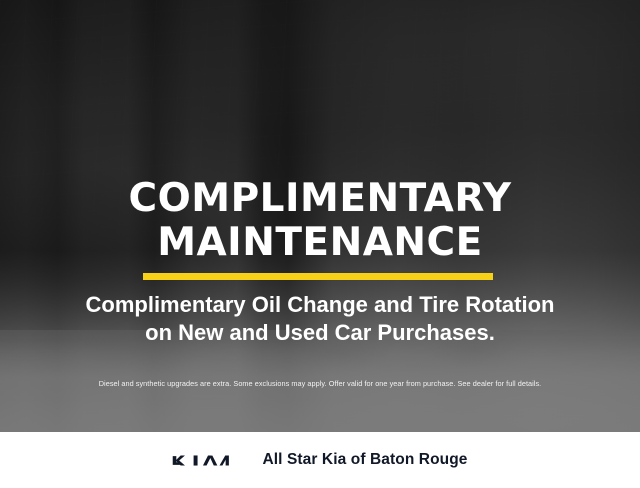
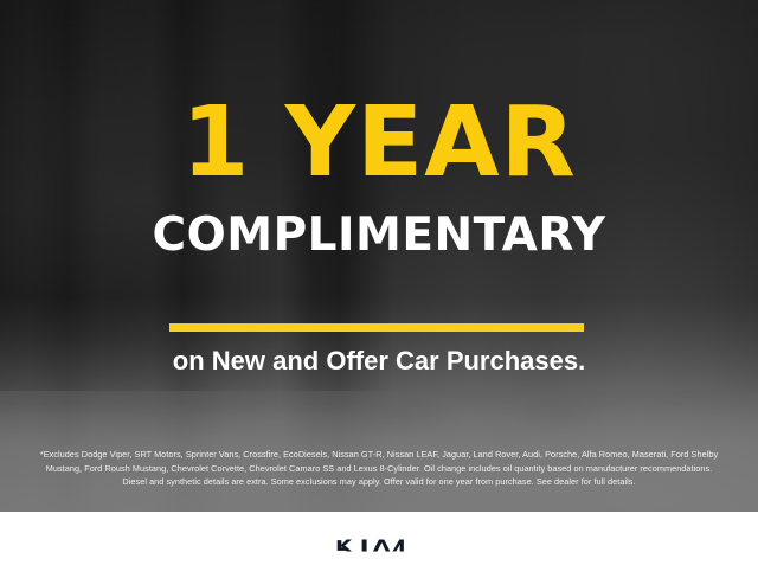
+ 1 YEAR
  COMPLIMENTARY
- MAINTENANCE
- Complimentary Oil Change and Tire Rotation
- on New and Used Car Purchases.
+ on New and Offer Car Purchases.
+ *Excludes Dodge Viper, SRT Motors, Sprinter Vans, Crossfire, EcoDiesels, Nissan GT-R, Nissan LEAF, Jaguar, Land Rover, Audi, Porsche, Alfa Romeo, Maserati, Ford Shelby
+ Mustang, Ford Roush Mustang, Chevrolet Corvette, Chevrolet Camaro SS and Lexus 8-Cylinder. Oil change includes oil quantity based on manufacturer recommendations.
- Diesel and synthetic upgrades are extra. Some exclusions may apply. Offer valid for one year from purchase. See dealer for full details.
+ Diesel and synthetic details are extra. Some exclusions may apply. Offer valid for one year from purchase. See dealer for full details.
- All Star Kia of Baton Rouge
